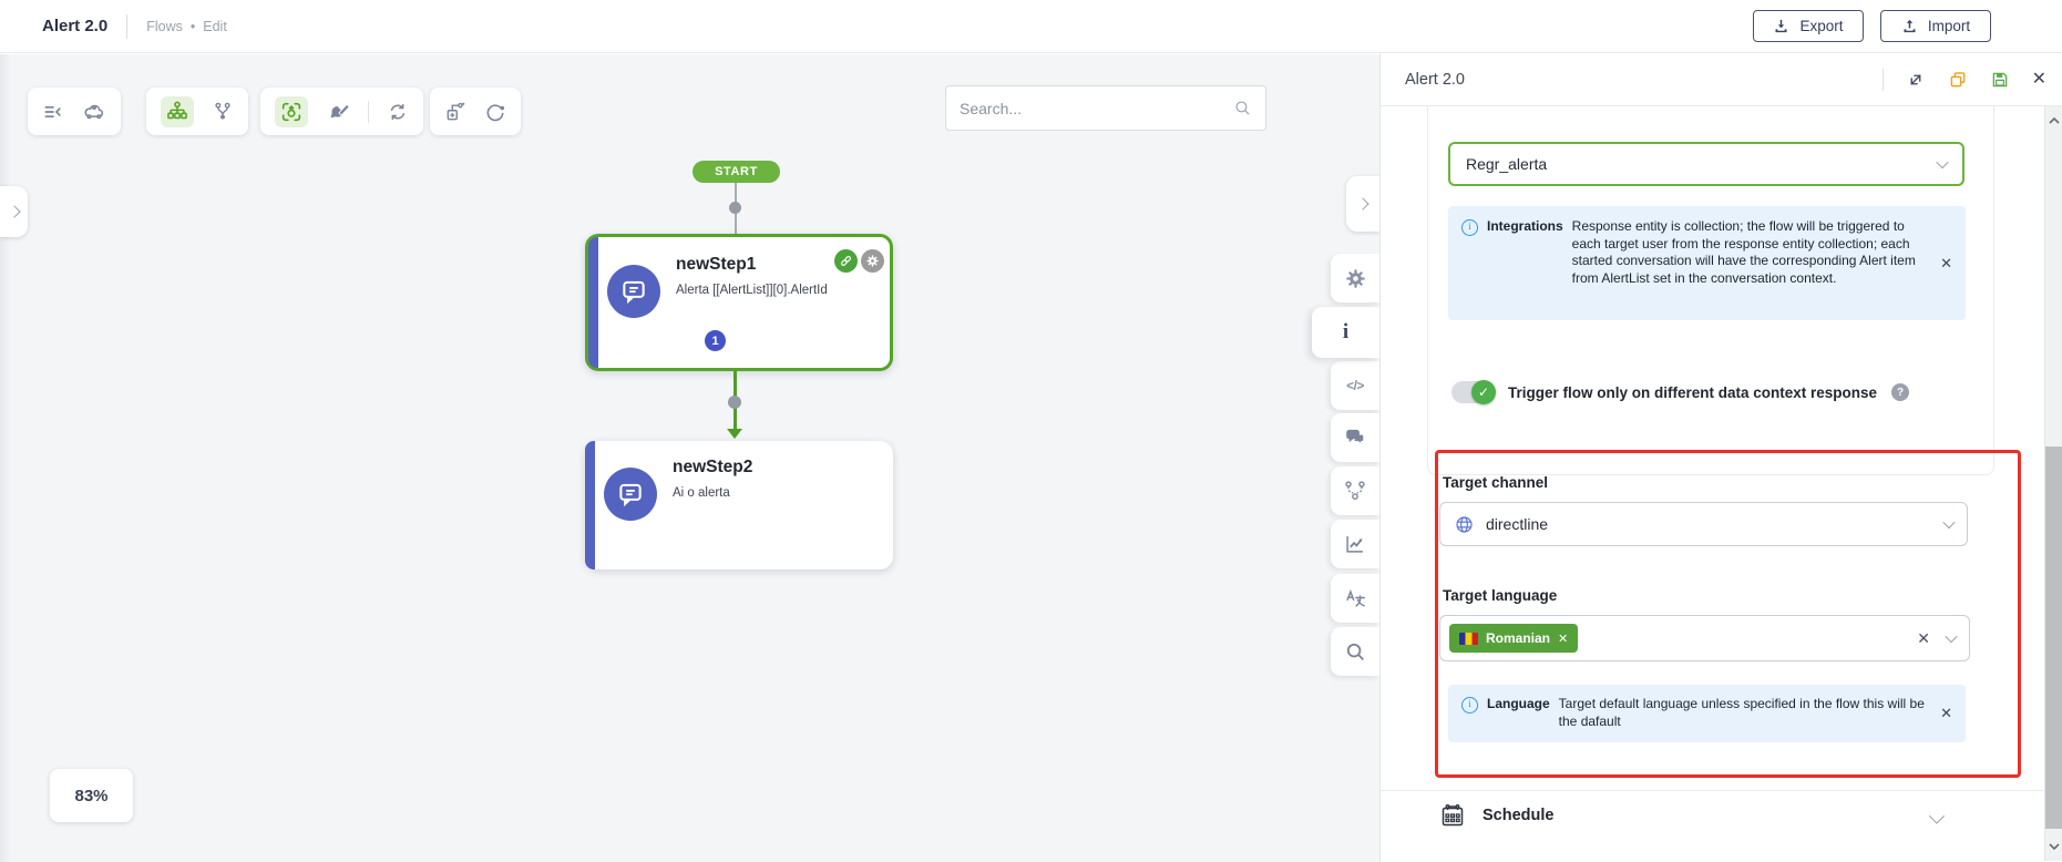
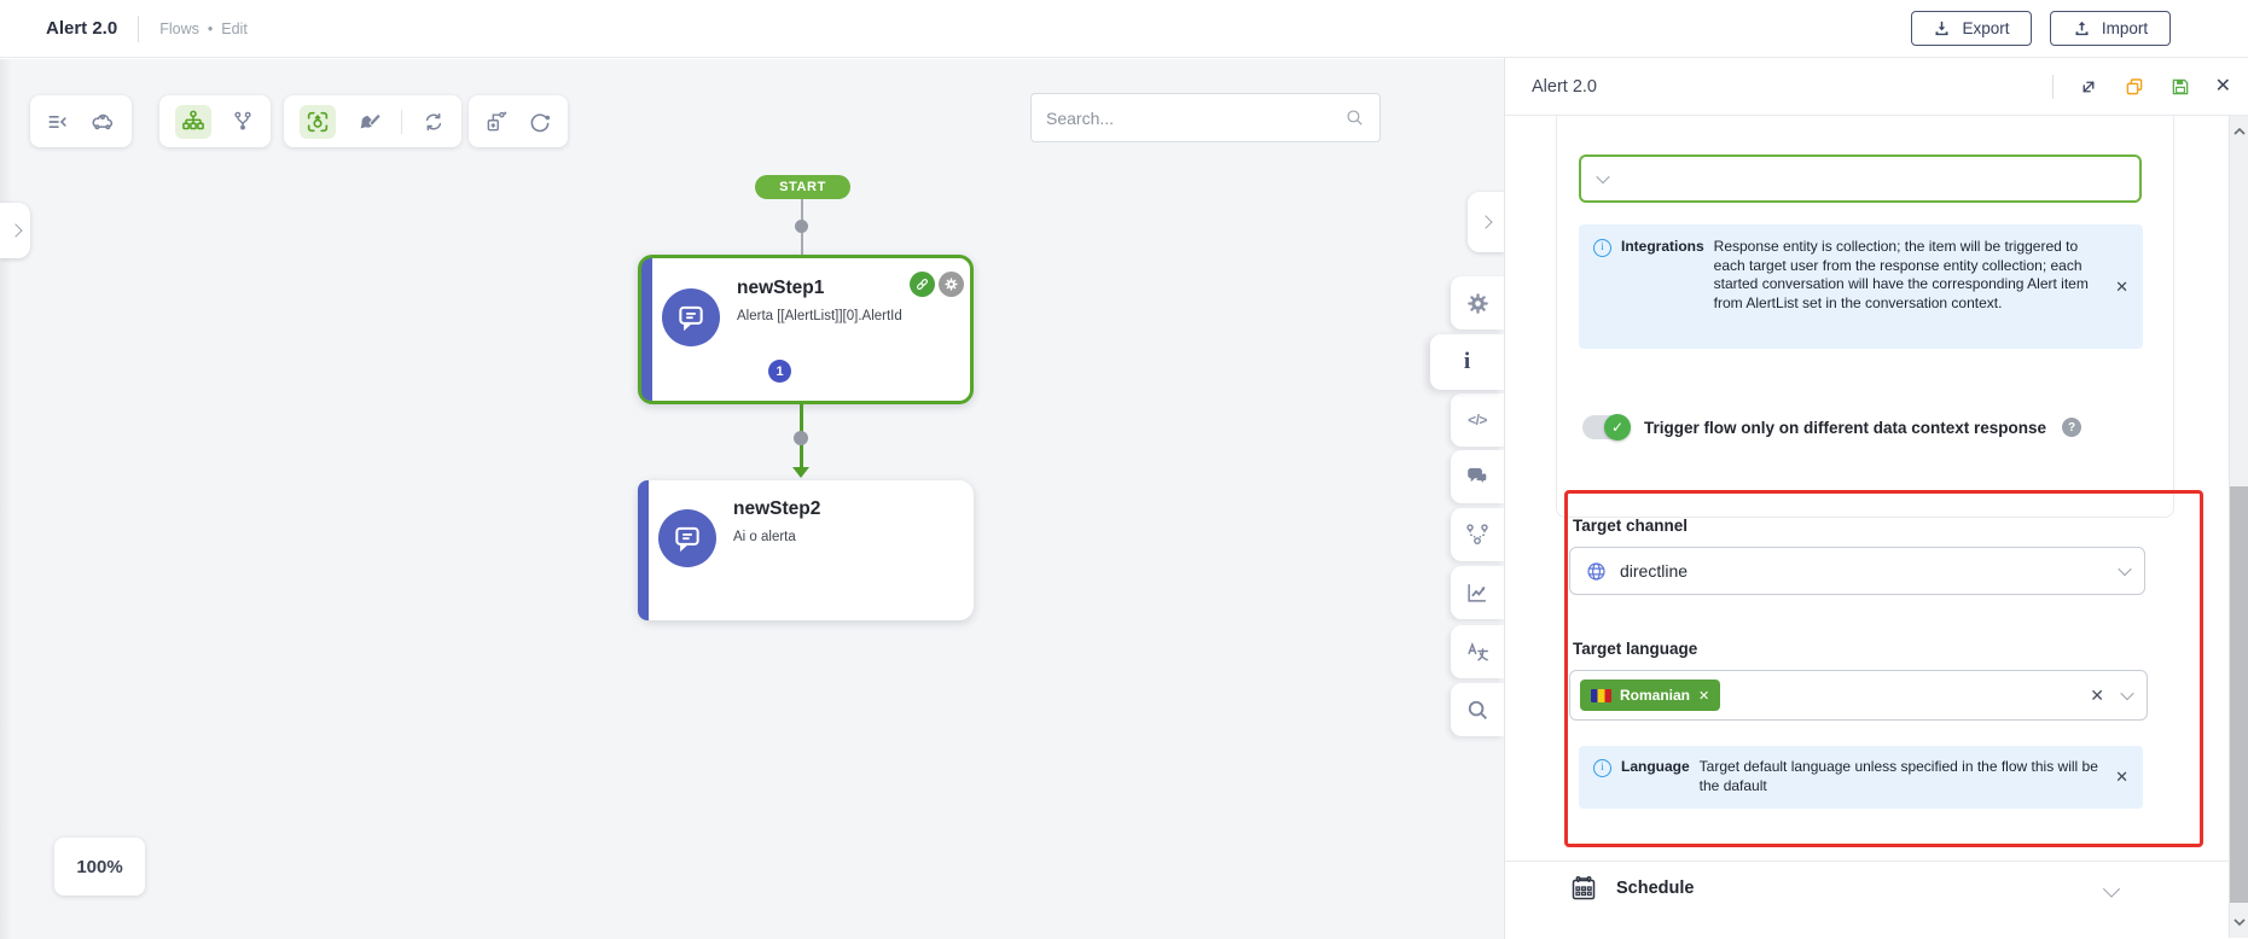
  Alert 2.0
  Flows
  •
  Edit
  Export
  Import
  Search...
  START
  newStep1
  Alerta [[AlertList]][0].AlertId
  1
  newStep2
  Ai o alerta
  i
  </>
- 83%
+ 100%
  Alert 2.0
  ✕
- Regr_alerta
  i
  Integrations
- Response entity is collection; the flow will be triggered to each target user from the response entity collection; each started conversation will have the corresponding Alert item from AlertList set in the conversation context.
+ Response entity is collection; the item will be triggered to each target user from the response entity collection; each started conversation will have the corresponding Alert item from AlertList set in the conversation context.
  ✕
  ✓
  Trigger flow only on different data context response
  ?
  Target channel
  directline
  Target language
  Romanian
  ✕
  ✕
  i
  Language
  Target default language unless specified in the flow this will be the dafault
  ✕
  Schedule
